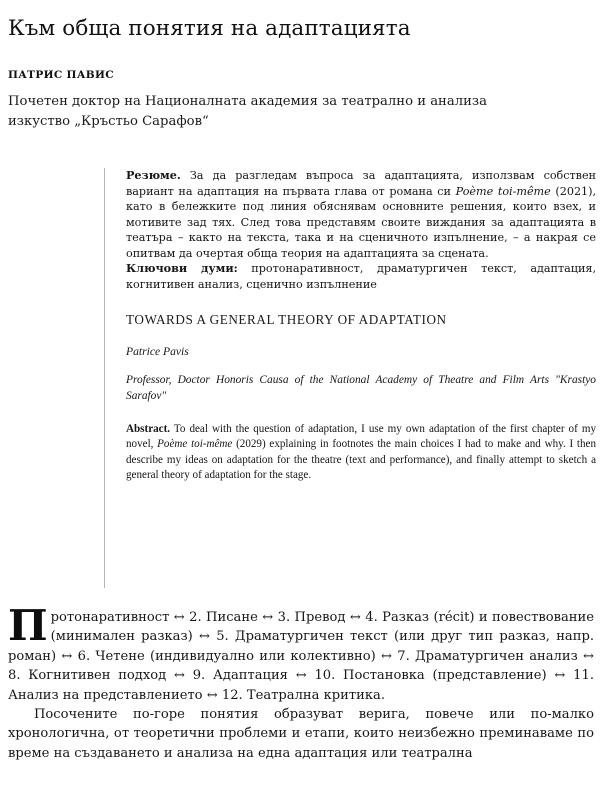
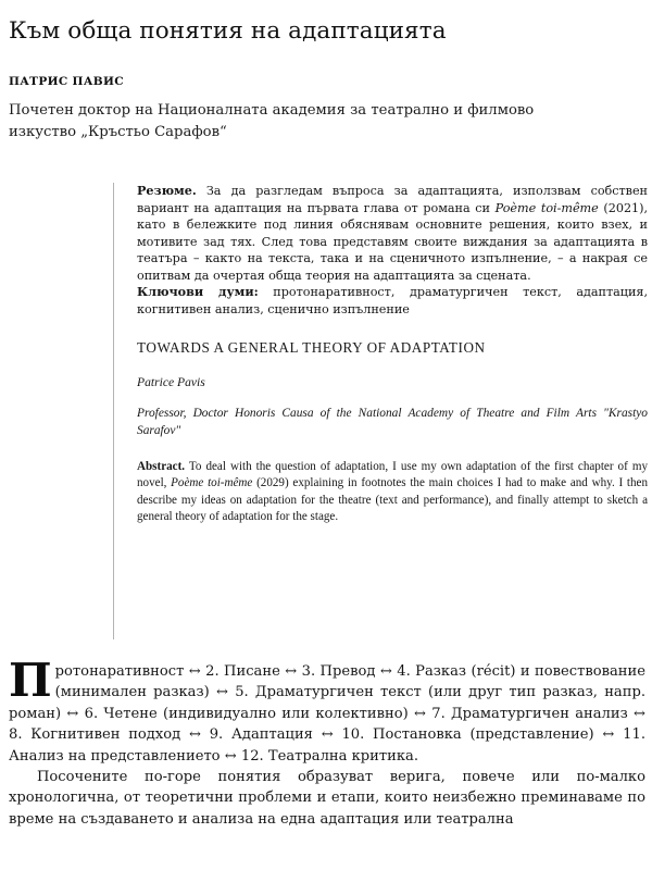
  Към обща понятия на адаптацията
  ПАТРИС ПАВИС
- Почетен доктор на Националната академия за театрално и анализа изкуство „Кръстьо Сарафов“
+ Почетен доктор на Националната академия за театрално и филмово изкуство „Кръстьо Сарафов“
  Резюме. За да разгледам въпроса за адаптацията, използвам собствен вариант на адаптация на първата глава от романа си Poème toi-même (2021), като в бележките под линия обяснявам основните решения, които взех, и мотивите зад тях. След това представям своите виждания за адаптацията в театъра – както на текста, така и на сценичното изпълнение, – а накрая се опитвам да очертая обща теория на адаптацията за сцената.
  Ключови думи: протонаративност, драматургичен текст, адаптация, когнитивен анализ, сценично изпълнение
  TOWARDS A GENERAL THEORY OF ADAPTATION
  Patrice Pavis
  Professor, Doctor Honoris Causa of the National Academy of Theatre and Film Arts "Krastyo Sarafov"
  Abstract. To deal with the question of adaptation, I use my own adaptation of the first chapter of my novel, Poème toi-même (2029) explaining in footnotes the main choices I had to make and why. I then describe my ideas on adaptation for the theatre (text and performance), and finally attempt to sketch a general theory of adaptation for the stage.
  П
  ротонаративност ↔ 2. Писане ↔ 3. Превод ↔ 4. Разказ (récit) и повествование (минимален разказ) ↔ 5. Драматургичен текст (или друг тип разказ, напр. роман) ↔ 6. Четене (индивидуално или колективно) ↔ 7. Драматургичен анализ ↔ 8. Когнитивен подход ↔ 9. Адаптация ↔ 10. Постановка (представление) ↔ 11. Анализ на представлението ↔ 12. Театрална критика.
  Посочените по-горе понятия образуват верига, повече или по-малко хронологична, от теоретични проблеми и етапи, които неизбежно преминаваме по време на създаването и анализа на една адаптация или театрална
